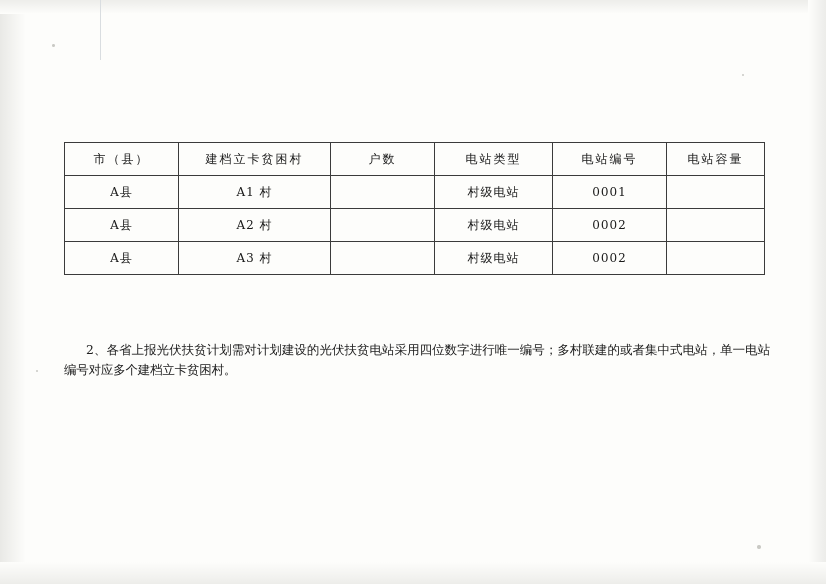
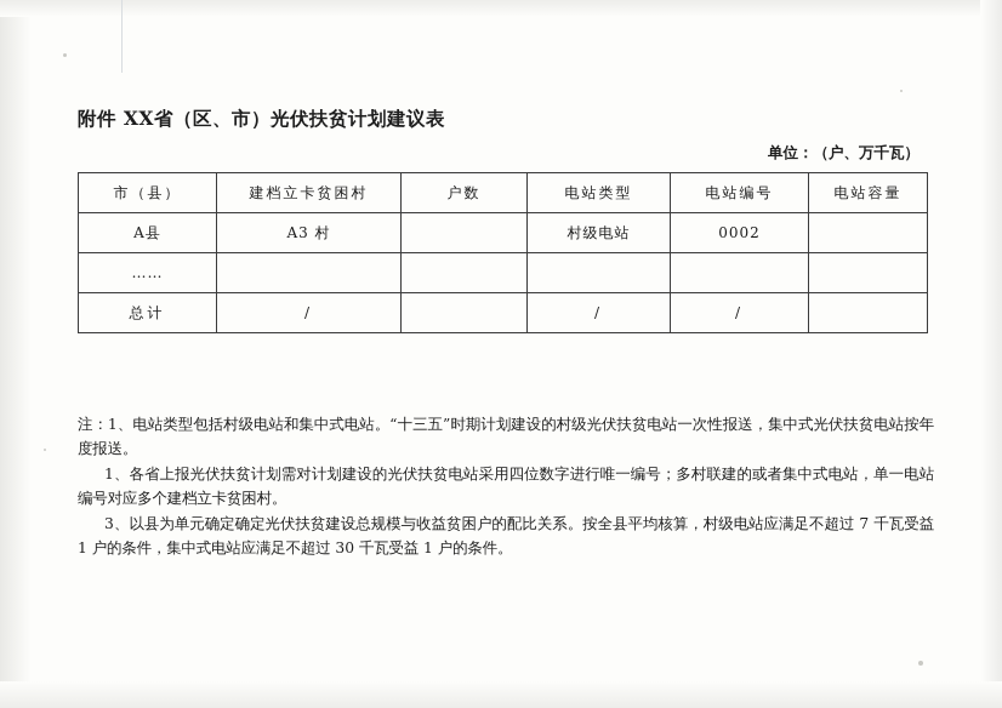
+ 附件 XX省（区、市）光伏扶贫计划建议表
+ 单位：（户、万千瓦）
  市（县）	建档立卡贫困村	户数	电站类型	电站编号	电站容量
- A县	A1 村		村级电站	0001
- A县	A2 村		村级电站	0002
  A县	A3 村		村级电站	0002
+ ……
+ 总计	/		/	/
+ 注：1、电站类型包括村级电站和集中式电站。“十三五”时期计划建设的村级光伏扶贫电站一次性报送，集中式光伏扶贫电站按年度报送。
- 2、各省上报光伏扶贫计划需对计划建设的光伏扶贫电站采用四位数字进行唯一编号；多村联建的或者集中式电站，单一电站编号对应多个建档立卡贫困村。
+ 1、各省上报光伏扶贫计划需对计划建设的光伏扶贫电站采用四位数字进行唯一编号；多村联建的或者集中式电站，单一电站编号对应多个建档立卡贫困村。
+ 3、以县为单元确定确定光伏扶贫建设总规模与收益贫困户的配比关系。按全县平均核算，村级电站应满足不超过 7 千瓦受益 1 户的条件，集中式电站应满足不超过 30 千瓦受益 1 户的条件。
